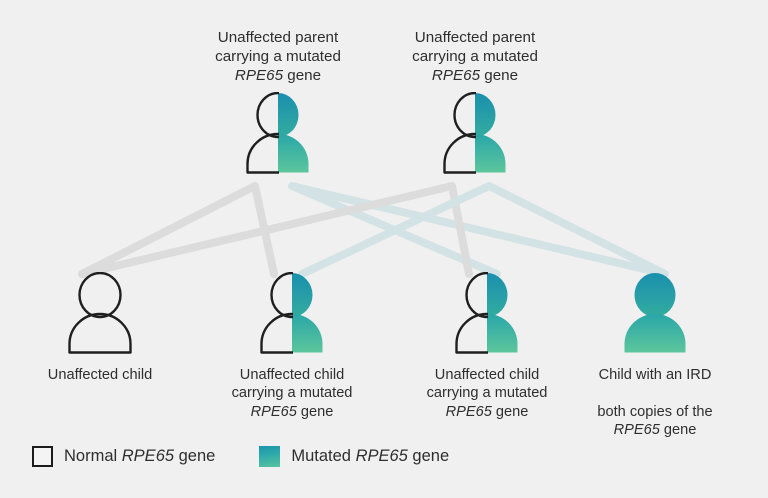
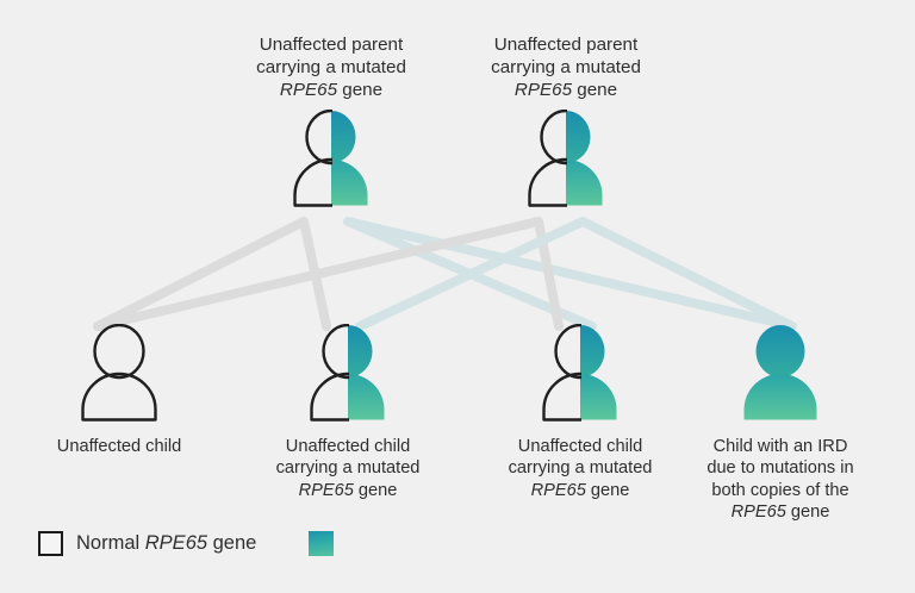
  Unaffected parent
  carrying a mutated
  RPE65 gene
  Unaffected parent
  carrying a mutated
  RPE65 gene
  Unaffected child
  Unaffected child
  carrying a mutated
  RPE65 gene
  Unaffected child
  carrying a mutated
  RPE65 gene
  Child with an IRD
+ due to mutations in
  both copies of the
  RPE65 gene
  Normal RPE65 gene
- Mutated RPE65 gene
